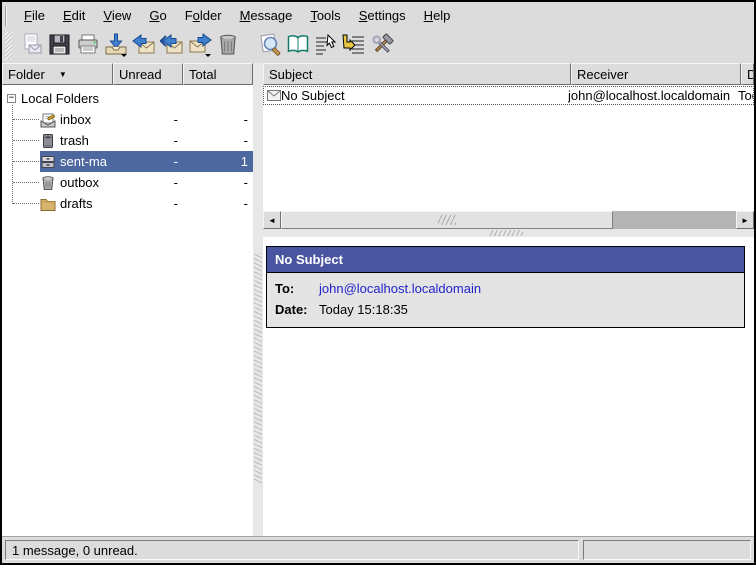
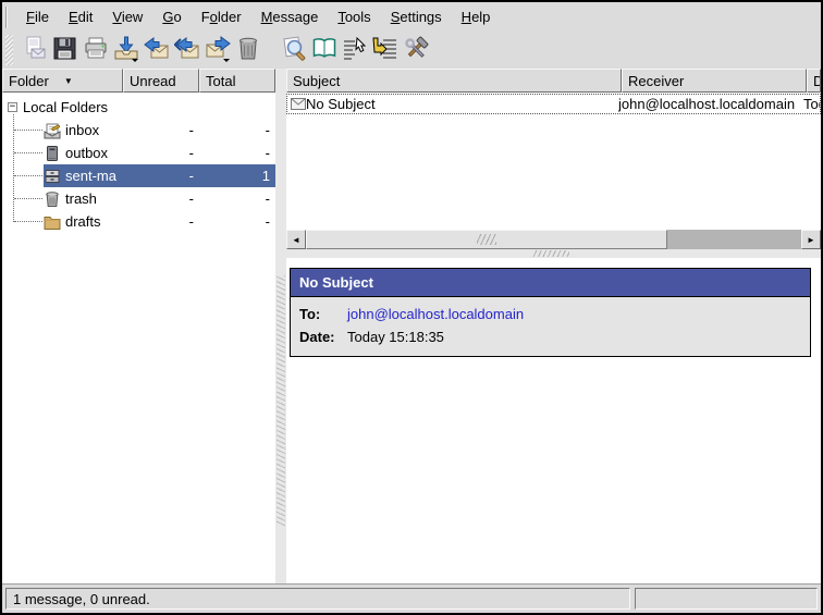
  File
  Edit
  View
  Go
  Folder
  Message
  Tools
  Settings
  Help
  Folder
  ▼
  Unread
  Total
  −
  Local Folders
  inbox
  -
  -
- trash
+ outbox
  -
  -
  sent-ma
  -
  1
- outbox
+ trash
  -
  -
  drafts
  -
  -
  Subject
  Receiver
  No Subject
  john@localhost.localdomain
  ◄
  ►
  No Subject
  To:
  john@localhost.localdomain
  Date:
  Today 15:18:35
  1 message, 0 unread.
